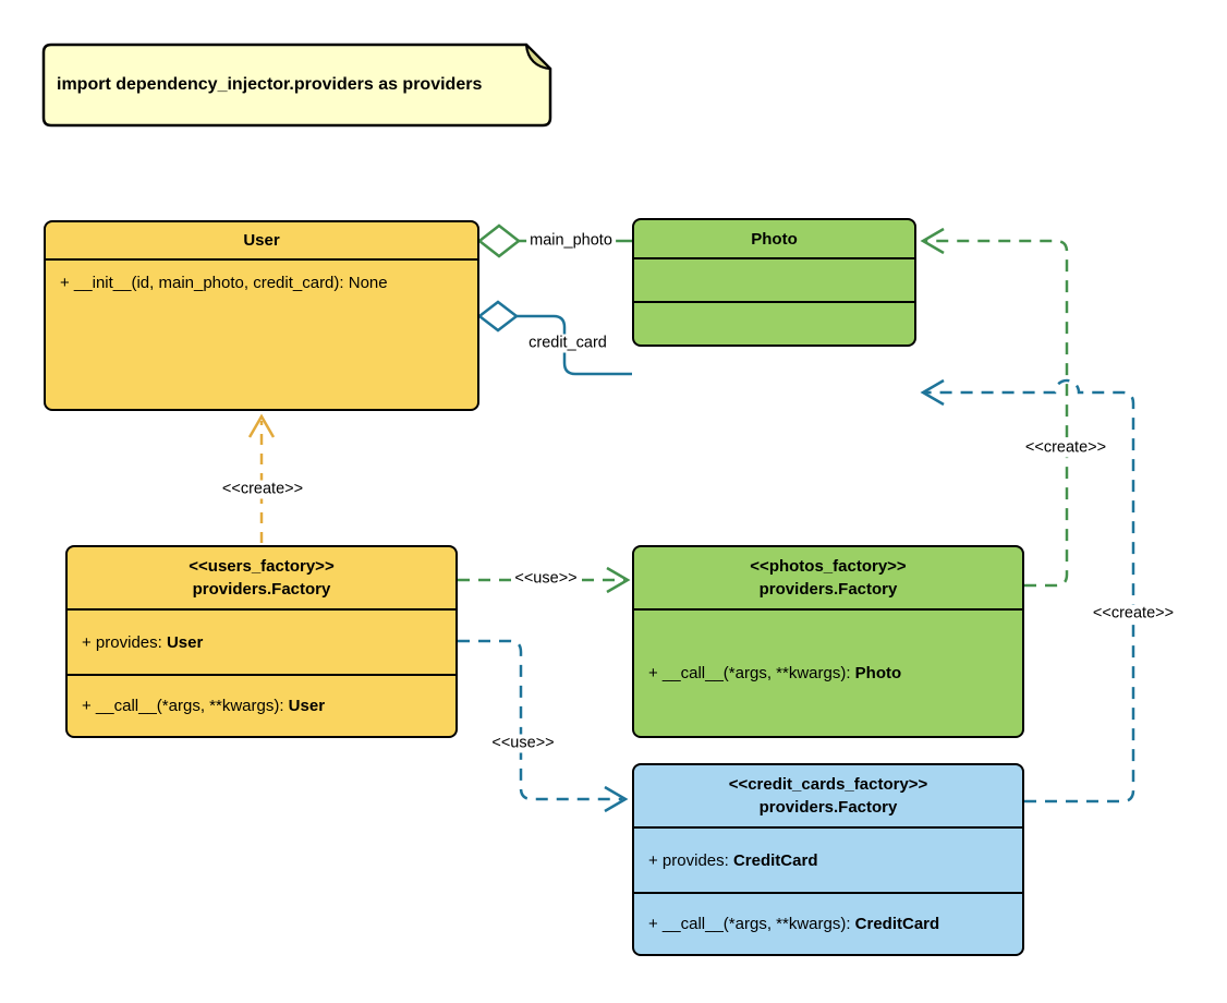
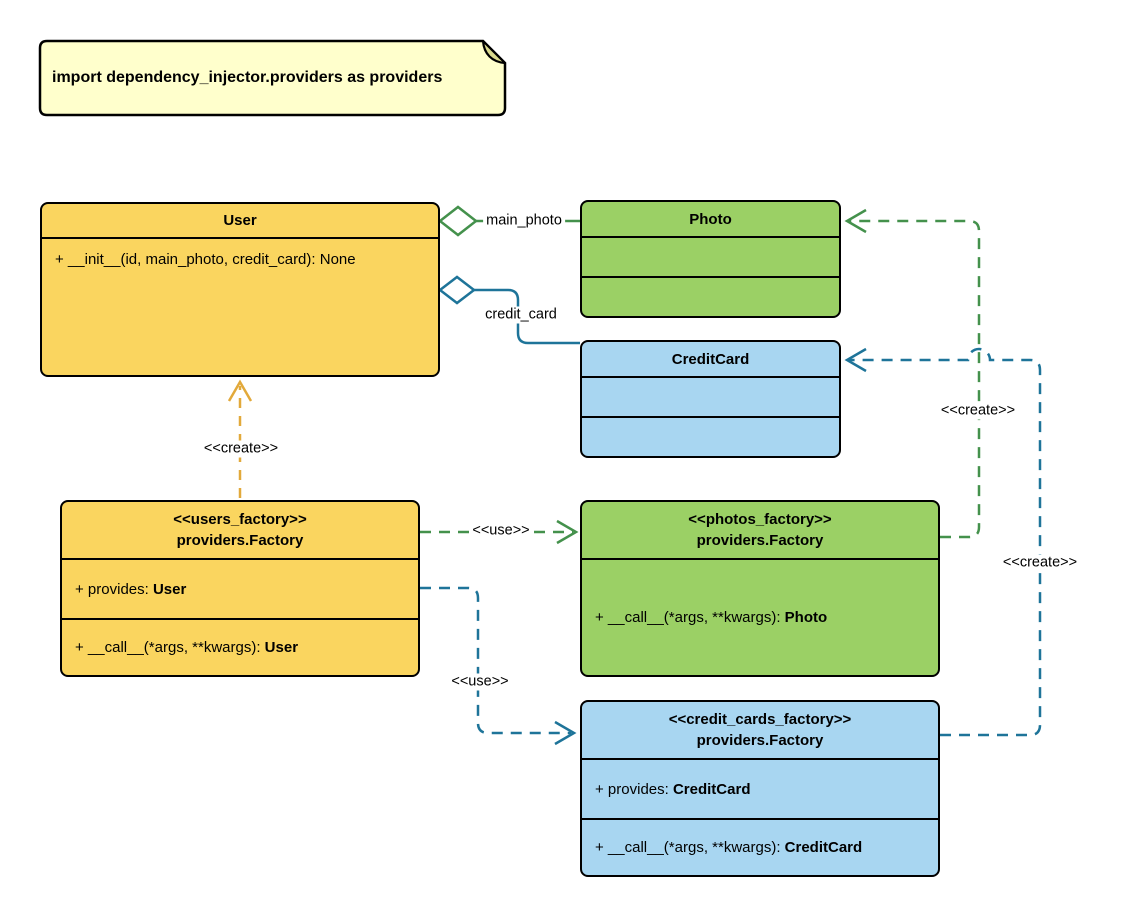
  import dependency_injector.providers as providers
  User
  + __init__(id, main_photo, credit_card): None
  Photo
+ CreditCard
  <<users_factory>>
  providers.Factory
  + provides: User
  + __call__(*args, **kwargs): User
  <<photos_factory>>
  providers.Factory
  + __call__(*args, **kwargs): Photo
  <<credit_cards_factory>>
  providers.Factory
  + provides: CreditCard
  + __call__(*args, **kwargs): CreditCard
  main_photo
  credit_card
  <<create>>
  <<use>>
  <<use>>
  <<create>>
  <<create>>
